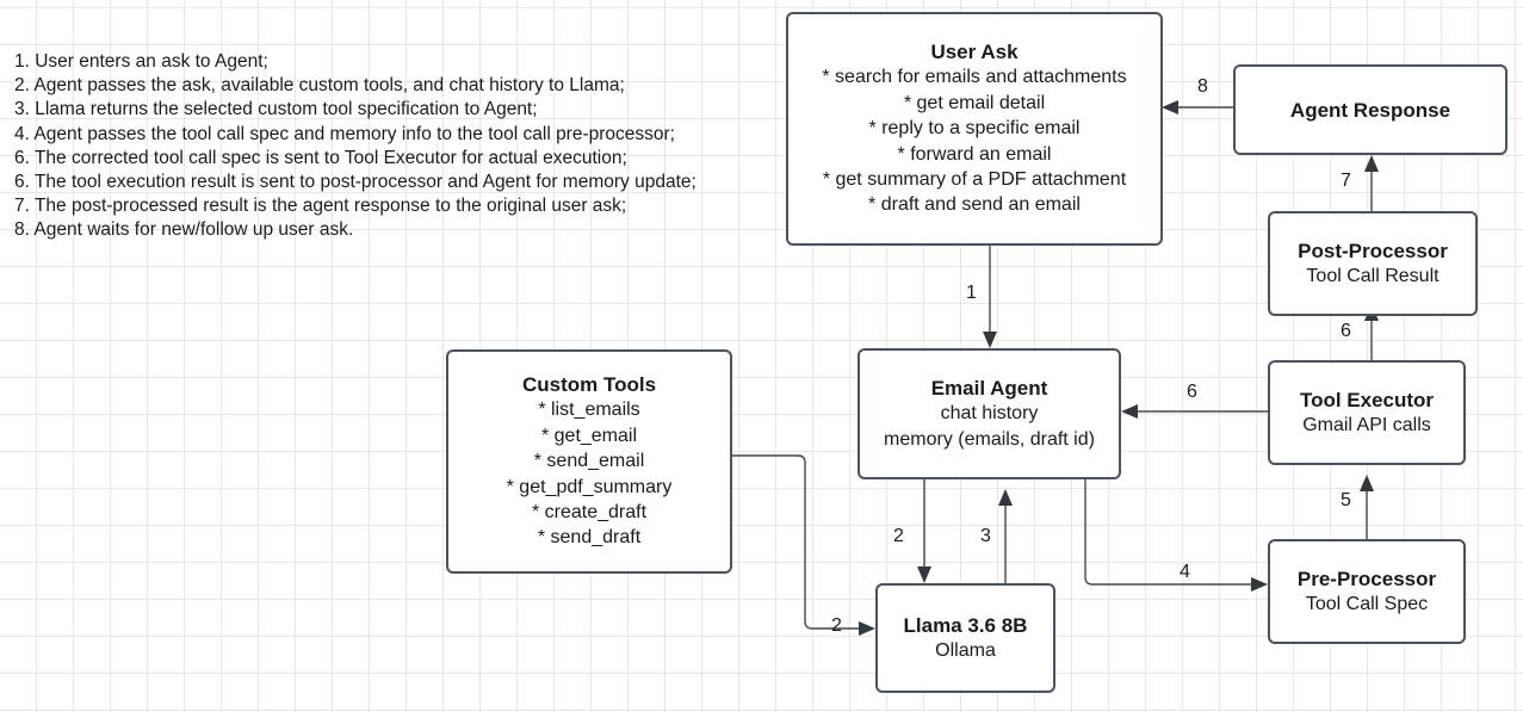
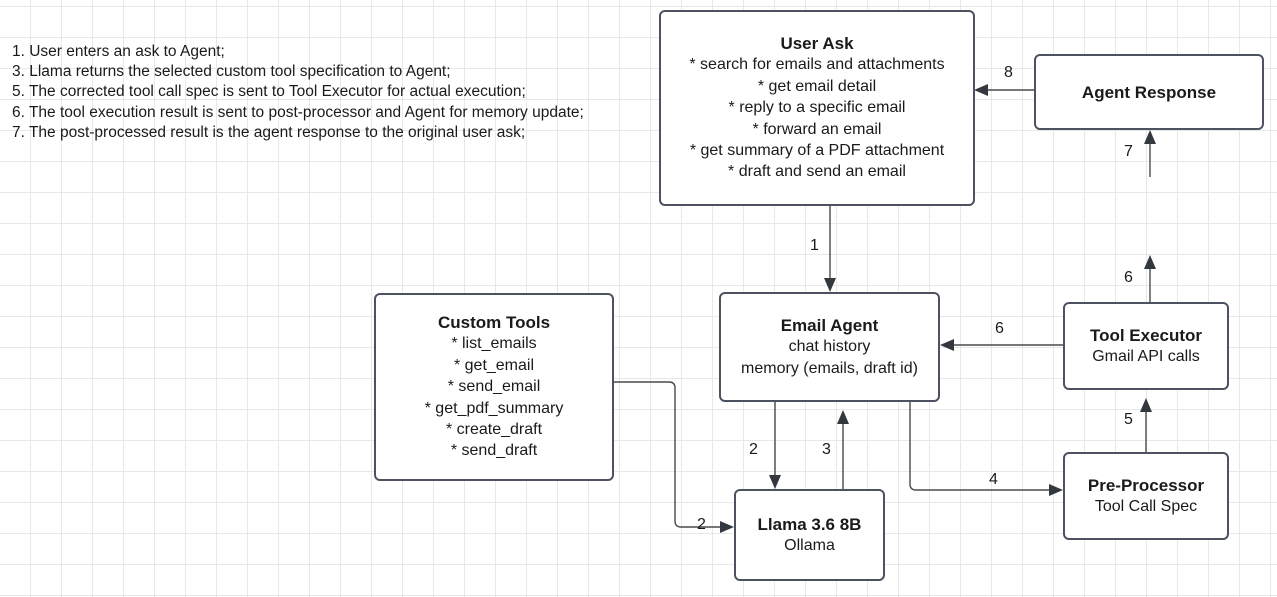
  1. User enters an ask to Agent;
- 2. Agent passes the ask, available custom tools, and chat history to Llama;
  3. Llama returns the selected custom tool specification to Agent;
- 4. Agent passes the tool call spec and memory info to the tool call pre-processor;
- 6. The corrected tool call spec is sent to Tool Executor for actual execution;
+ 5. The corrected tool call spec is sent to Tool Executor for actual execution;
  6. The tool execution result is sent to post-processor and Agent for memory update;
  7. The post-processed result is the agent response to the original user ask;
- 8. Agent waits for new/follow up user ask.
  1
  8
  7
  6
  5
  6
  4
  2
  3
  2
  User Ask
  * search for emails and attachments
  * get email detail
  * reply to a specific email
  * forward an email
  * get summary of a PDF attachment
  * draft and send an email
  Agent Response
- Post-Processor
- Tool Call Result
  Tool Executor
  Gmail API calls
  Pre-Processor
  Tool Call Spec
  Custom Tools
  * list_emails
  * get_email
  * send_email
  * get_pdf_summary
  * create_draft
  * send_draft
  Email Agent
  chat history
  memory (emails, draft id)
  Llama 3.6 8B
  Ollama
